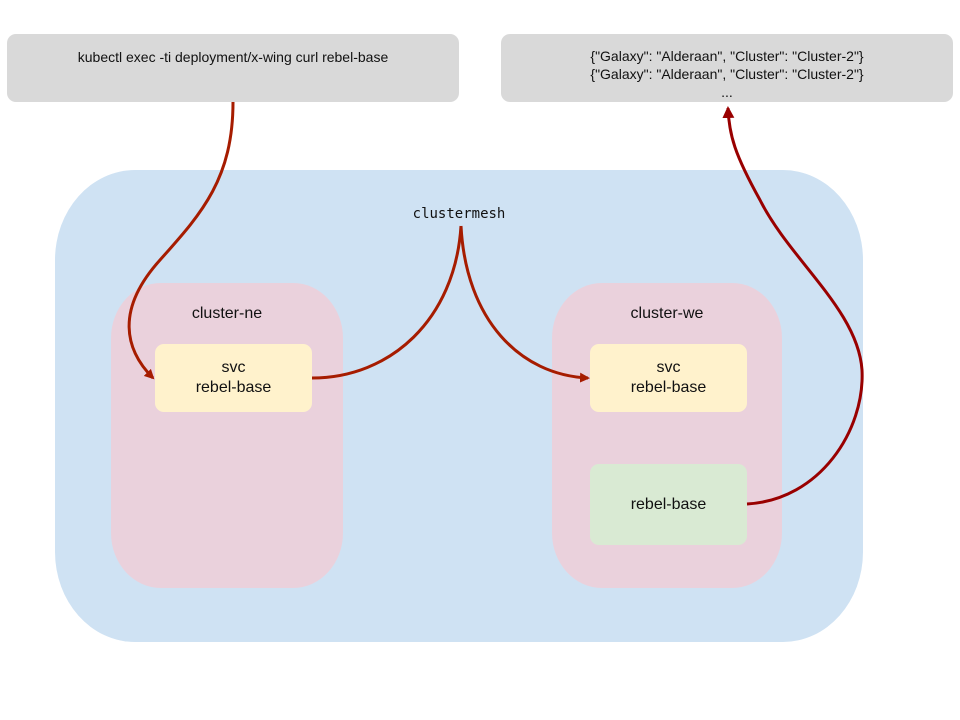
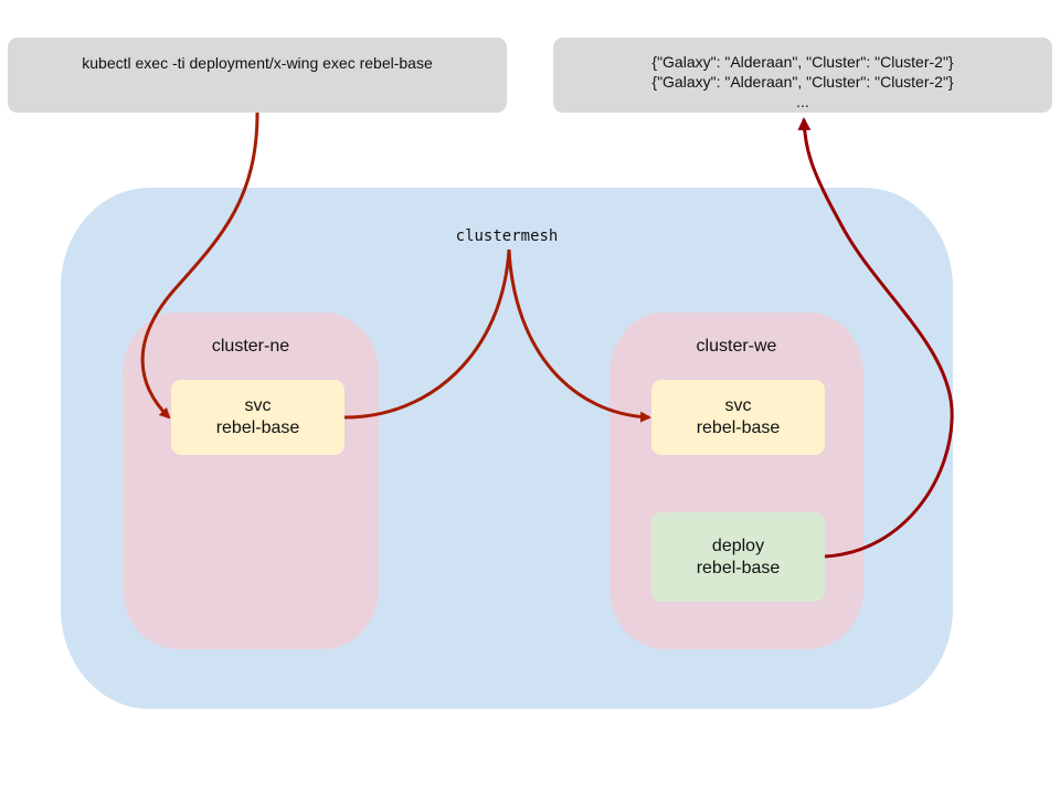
- kubectl exec -ti deployment/x-wing curl rebel-base
+ kubectl exec -ti deployment/x-wing exec rebel-base
  {"Galaxy": "Alderaan", "Cluster": "Cluster-2"}
  {"Galaxy": "Alderaan", "Cluster": "Cluster-2"}
  ...
  clustermesh
  cluster-ne
  svc
  rebel-base
  cluster-we
  svc
  rebel-base
+ deploy
  rebel-base
